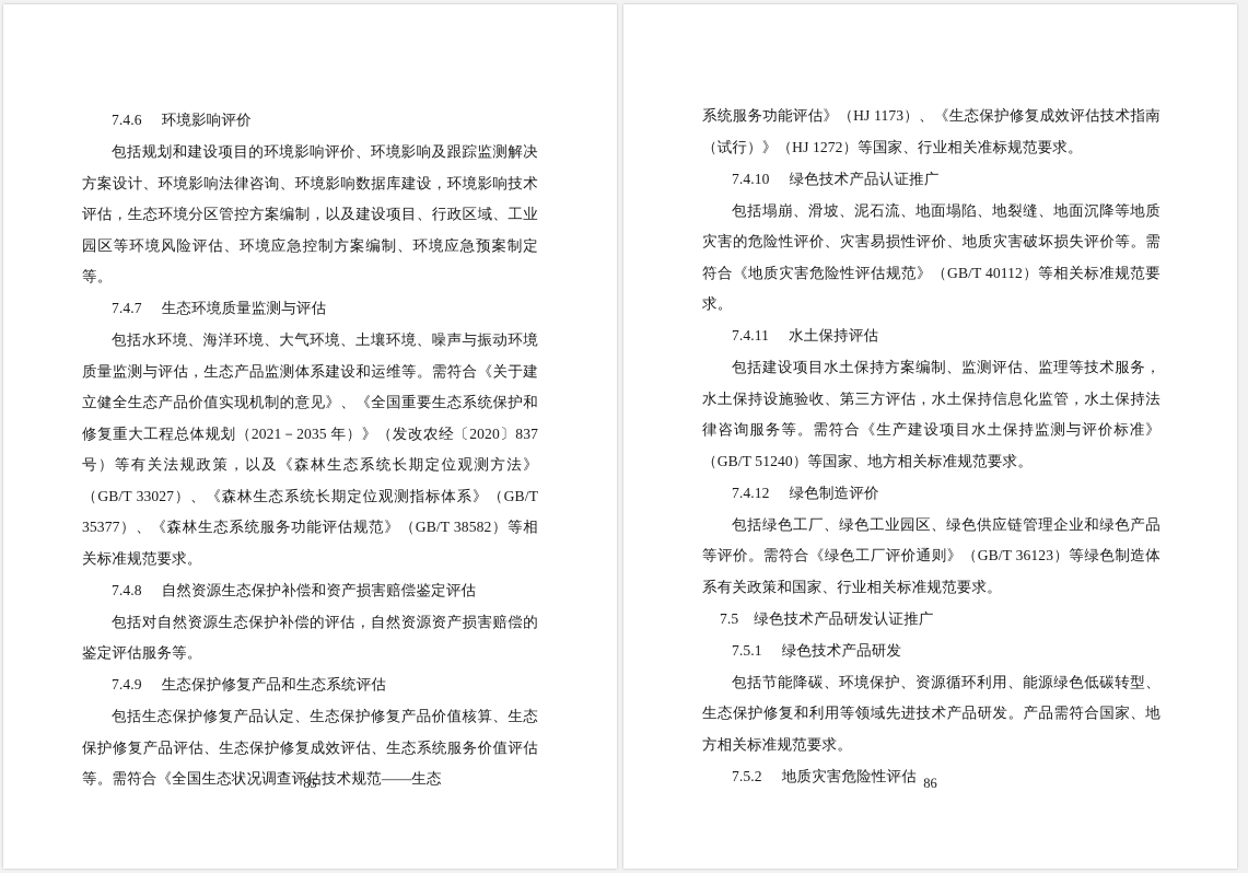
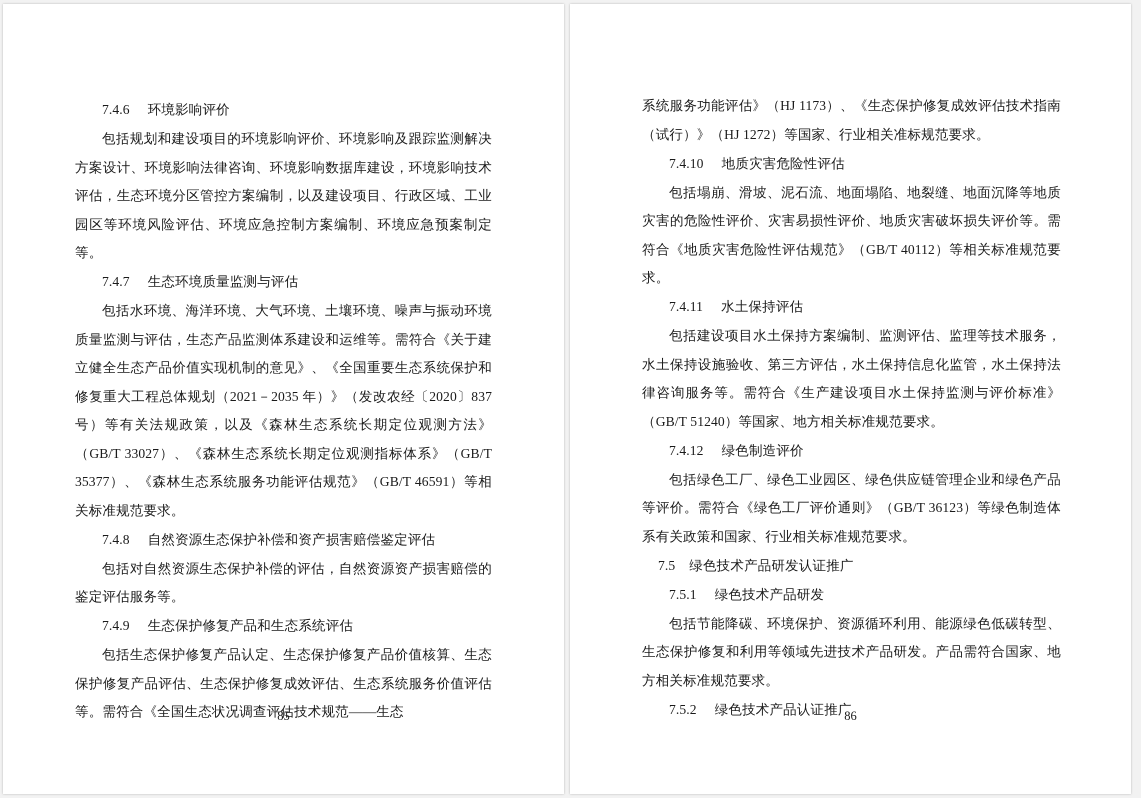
  7.4.6 环境影响评价
  包括规划和建设项目的环境影响评价、环境影响及跟踪监测解决方案设计、环境影响法律咨询、环境影响数据库建设，环境影响技术评估，生态环境分区管控方案编制，以及建设项目、行政区域、工业园区等环境风险评估、环境应急控制方案编制、环境应急预案制定等。
  7.4.7 生态环境质量监测与评估
- 包括水环境、海洋环境、大气环境、土壤环境、噪声与振动环境质量监测与评估，生态产品监测体系建设和运维等。需符合《关于建立健全生态产品价值实现机制的意见》、《全国重要生态系统保护和修复重大工程总体规划（2021－2035 年）》（发改农经〔2020〕837 号）等有关法规政策，以及《森林生态系统长期定位观测方法》（GB/T 33027）、《森林生态系统长期定位观测指标体系》（GB/T 35377）、《森林生态系统服务功能评估规范》（GB/T 38582）等相关标准规范要求。
+ 包括水环境、海洋环境、大气环境、土壤环境、噪声与振动环境质量监测与评估，生态产品监测体系建设和运维等。需符合《关于建立健全生态产品价值实现机制的意见》、《全国重要生态系统保护和修复重大工程总体规划（2021－2035 年）》（发改农经〔2020〕837 号）等有关法规政策，以及《森林生态系统长期定位观测方法》（GB/T 33027）、《森林生态系统长期定位观测指标体系》（GB/T 35377）、《森林生态系统服务功能评估规范》（GB/T 46591）等相关标准规范要求。
  7.4.8 自然资源生态保护补偿和资产损害赔偿鉴定评估
  包括对自然资源生态保护补偿的评估，自然资源资产损害赔偿的鉴定评估服务等。
  7.4.9 生态保护修复产品和生态系统评估
  包括生态保护修复产品认定、生态保护修复产品价值核算、生态保护修复产品评估、生态保护修复成效评估、生态系统服务价值评估等。需符合《全国生态状况调查评估技术规范——生态
  85
  系统服务功能评估》（HJ 1173）、《生态保护修复成效评估技术指南（试行）》（HJ 1272）等国家、行业相关准标规范要求。
- 7.4.10 绿色技术产品认证推广
+ 7.4.10 地质灾害危险性评估
  包括塌崩、滑坡、泥石流、地面塌陷、地裂缝、地面沉降等地质灾害的危险性评价、灾害易损性评价、地质灾害破坏损失评价等。需符合《地质灾害危险性评估规范》（GB/T 40112）等相关标准规范要求。
  7.4.11 水土保持评估
  包括建设项目水土保持方案编制、监测评估、监理等技术服务，水土保持设施验收、第三方评估，水土保持信息化监管，水土保持法律咨询服务等。需符合《生产建设项目水土保持监测与评价标准》（GB/T 51240）等国家、地方相关标准规范要求。
  7.4.12 绿色制造评价
  包括绿色工厂、绿色工业园区、绿色供应链管理企业和绿色产品等评价。需符合《绿色工厂评价通则》（GB/T 36123）等绿色制造体系有关政策和国家、行业相关标准规范要求。
  7.5 绿色技术产品研发认证推广
  7.5.1 绿色技术产品研发
  包括节能降碳、环境保护、资源循环利用、能源绿色低碳转型、生态保护修复和利用等领域先进技术产品研发。产品需符合国家、地方相关标准规范要求。
- 7.5.2 地质灾害危险性评估
+ 7.5.2 绿色技术产品认证推广
  86
